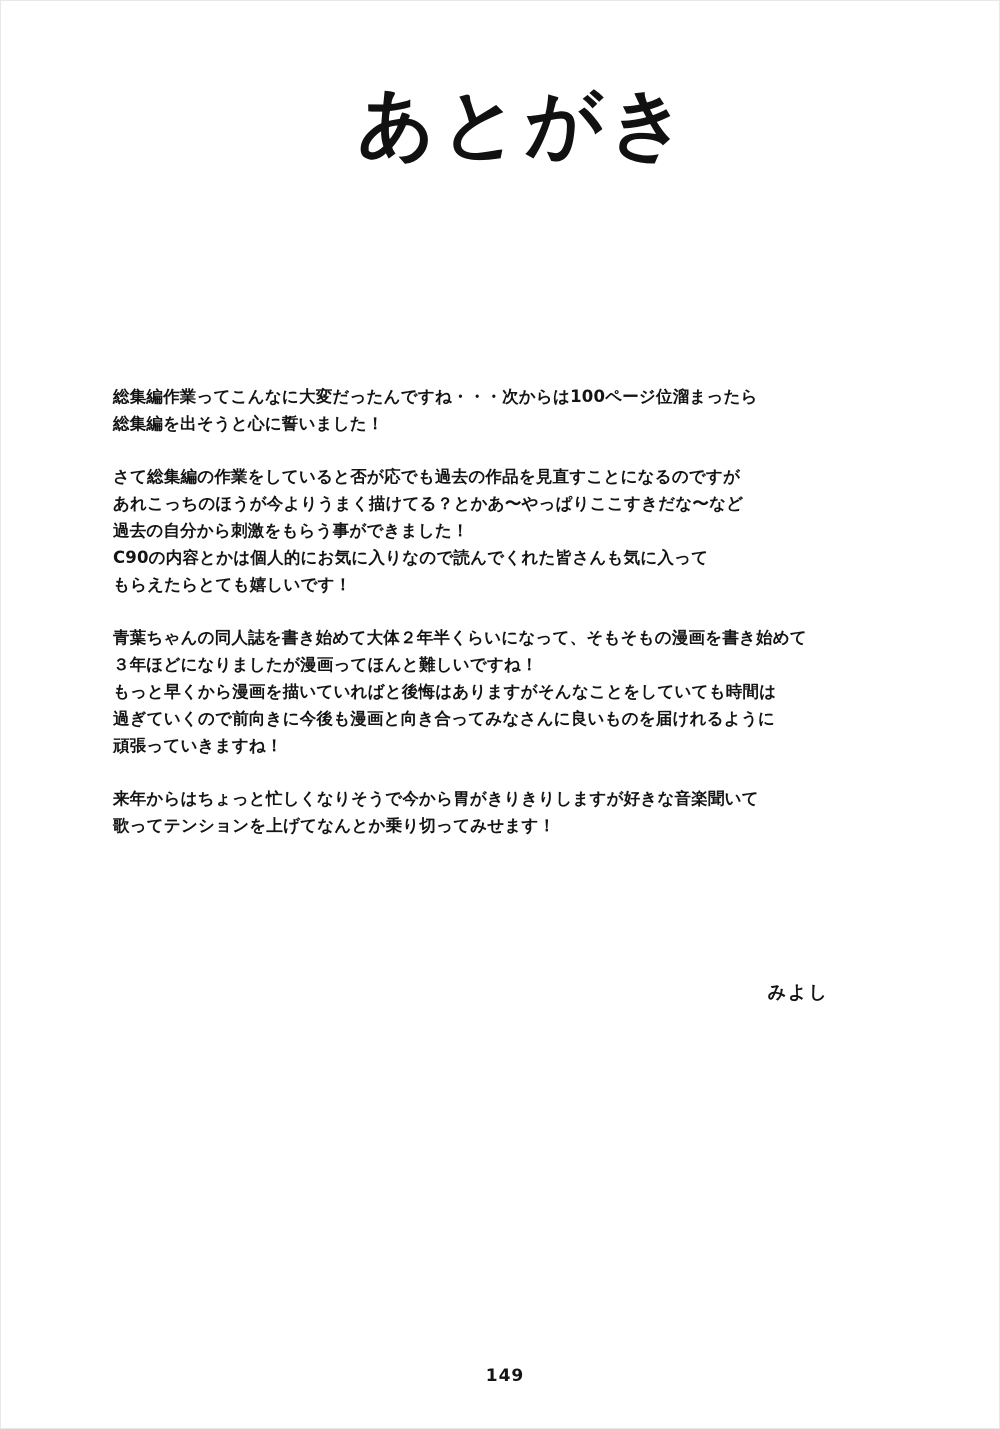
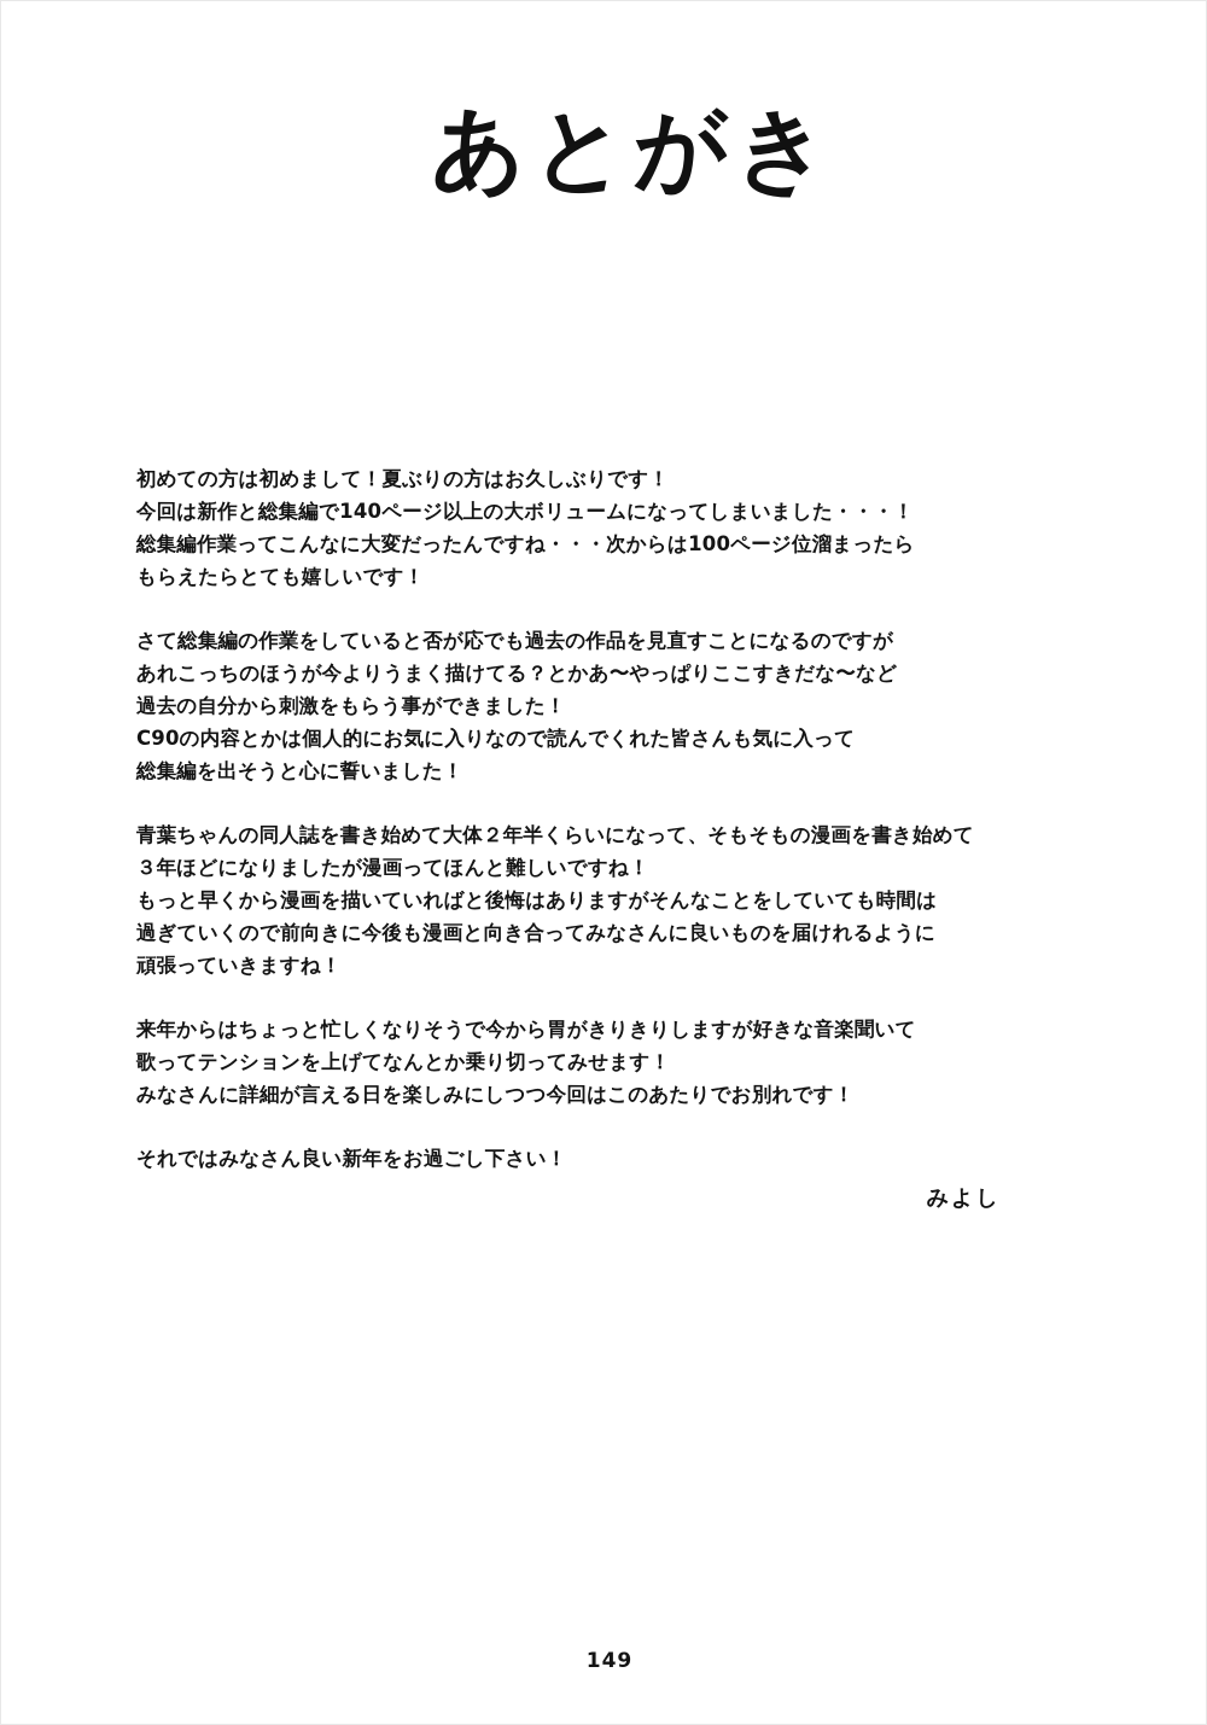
  あとがき
+ 初めての方は初めまして！夏ぶりの方はお久しぶりです！
+ 今回は新作と総集編で140ページ以上の大ボリュームになってしまいました・・・！
  総集編作業ってこんなに大変だったんですね・・・次からは100ページ位溜まったら
- 総集編を出そうと心に誓いました！
+ もらえたらとても嬉しいです！
  さて総集編の作業をしていると否が応でも過去の作品を見直すことになるのですが
  あれこっちのほうが今よりうまく描けてる？とかあ〜やっぱりここすきだな〜など
  過去の自分から刺激をもらう事ができました！
  C90の内容とかは個人的にお気に入りなので読んでくれた皆さんも気に入って
- もらえたらとても嬉しいです！
+ 総集編を出そうと心に誓いました！
  青葉ちゃんの同人誌を書き始めて大体２年半くらいになって、そもそもの漫画を書き始めて
  ３年ほどになりましたが漫画ってほんと難しいですね！
  もっと早くから漫画を描いていればと後悔はありますがそんなことをしていても時間は
  過ぎていくので前向きに今後も漫画と向き合ってみなさんに良いものを届けれるように
  頑張っていきますね！
  来年からはちょっと忙しくなりそうで今から胃がきりきりしますが好きな音楽聞いて
  歌ってテンションを上げてなんとか乗り切ってみせます！
+ みなさんに詳細が言える日を楽しみにしつつ今回はこのあたりでお別れです！
+ それではみなさん良い新年をお過ごし下さい！
  みよし
  149
